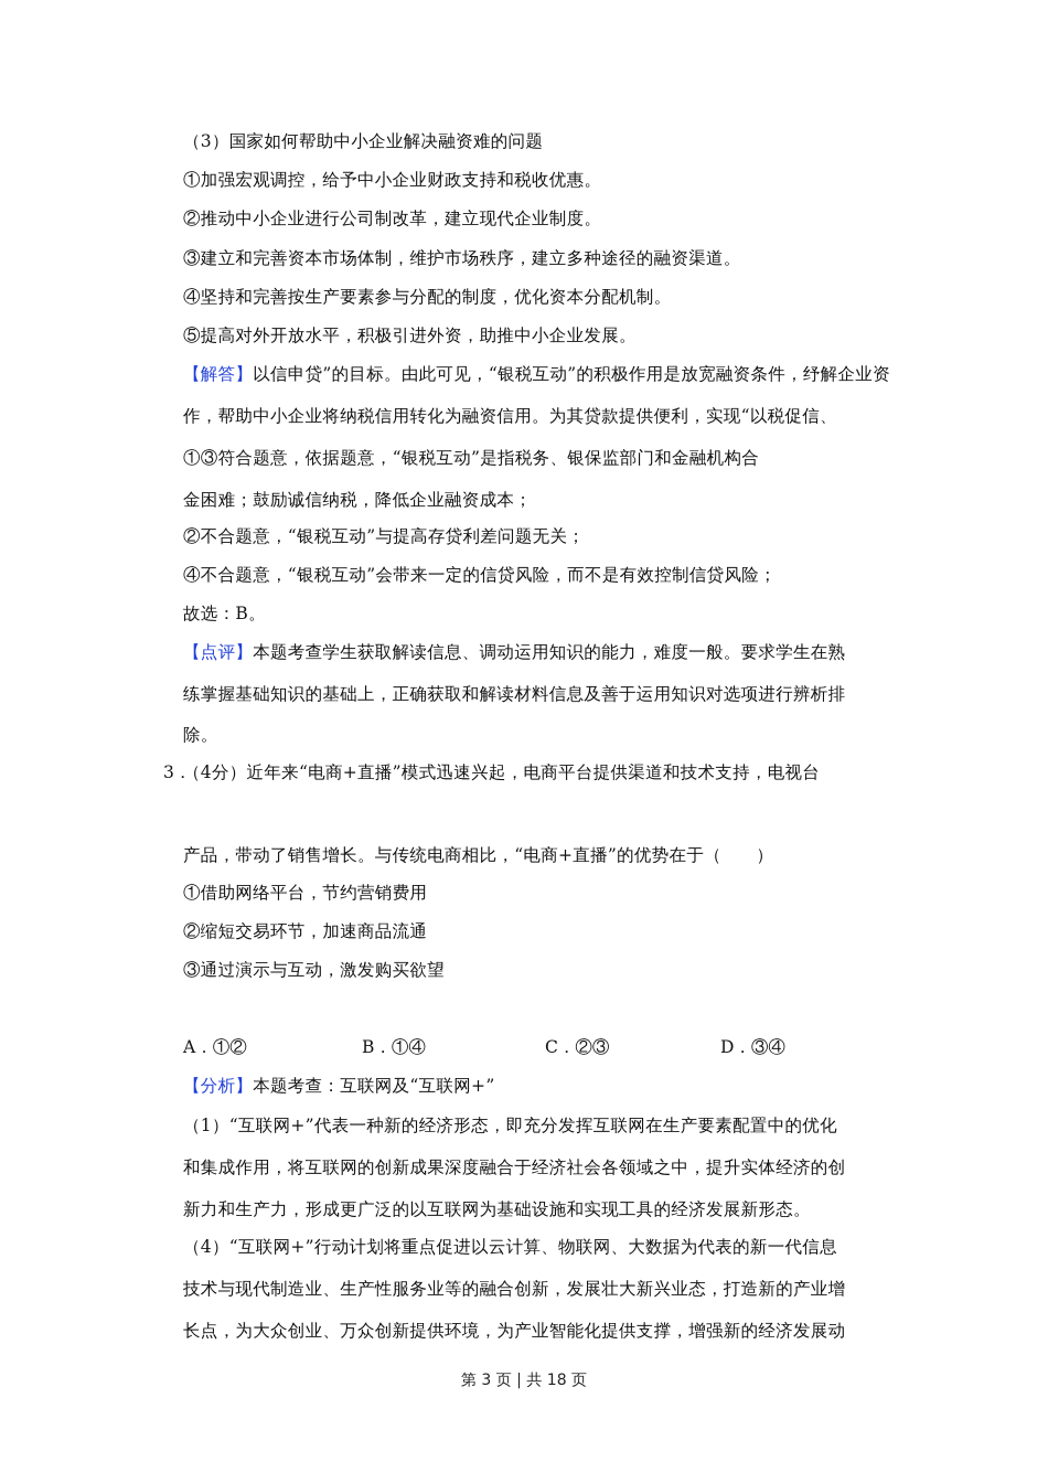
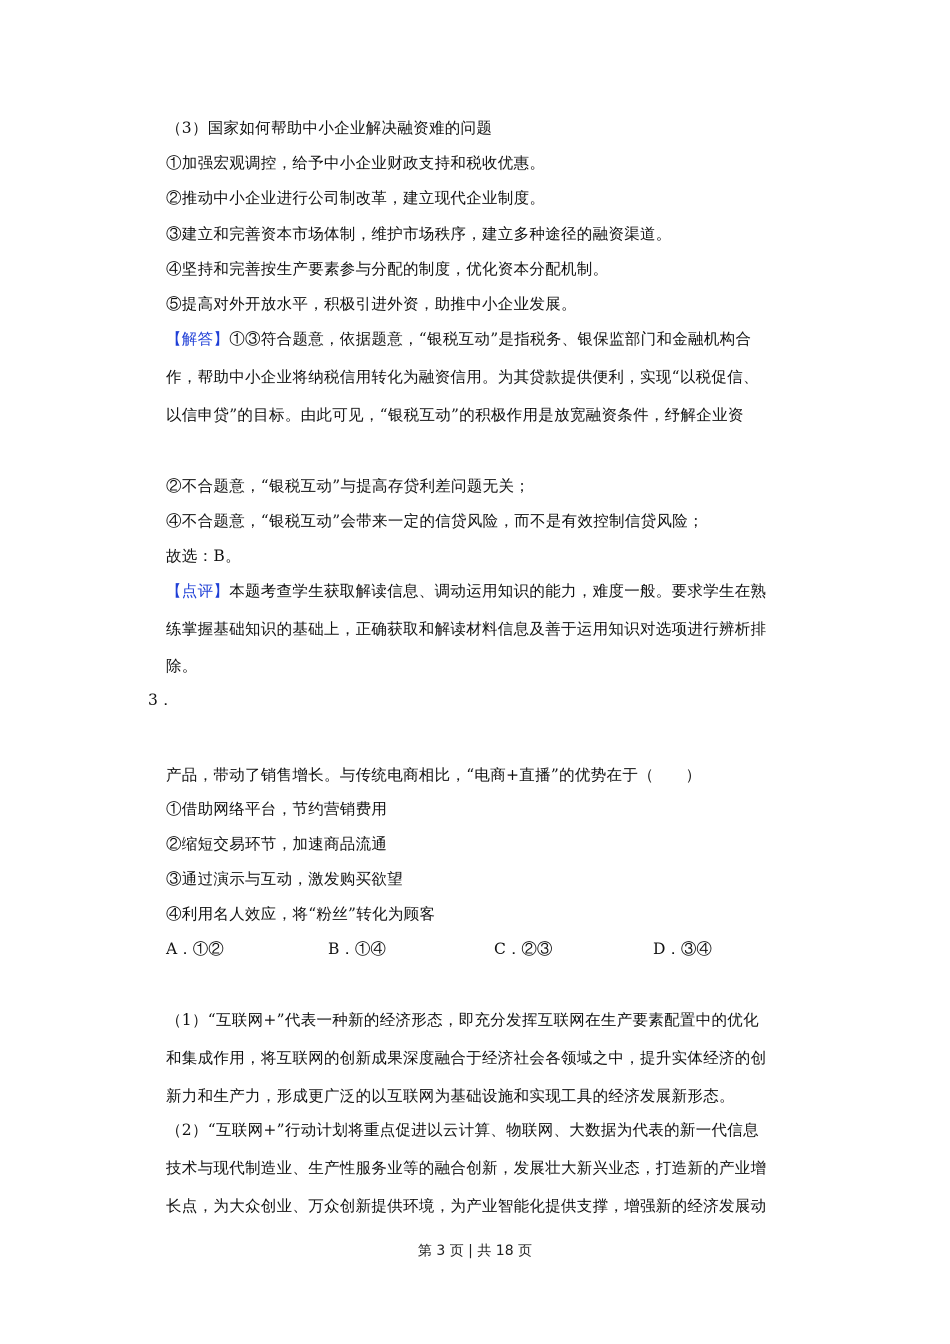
  （3）国家如何帮助中小企业解决融资难的问题
  ①加强宏观调控，给予中小企业财政支持和税收优惠。
  ②推动中小企业进行公司制改革，建立现代企业制度。
  ③建立和完善资本市场体制，维护市场秩序，建立多种途径的融资渠道。
  ④坚持和完善按生产要素参与分配的制度，优化资本分配机制。
  ⑤提高对外开放水平，积极引进外资，助推中小企业发展。
- 【解答】以信申贷”的目标。由此可见，“银税互动”的积极作用是放宽融资条件，纾解企业资
+ 【解答】①③符合题意，依据题意，“银税互动”是指税务、银保监部门和金融机构合
  作，帮助中小企业将纳税信用转化为融资信用。为其贷款提供便利，实现“以税促信、
- ①③符合题意，依据题意，“银税互动”是指税务、银保监部门和金融机构合
+ 以信申贷”的目标。由此可见，“银税互动”的积极作用是放宽融资条件，纾解企业资
- 金困难；鼓励诚信纳税，降低企业融资成本；
  ②不合题意，“银税互动”与提高存贷利差问题无关；
  ④不合题意，“银税互动”会带来一定的信贷风险，而不是有效控制信贷风险；
  故选：B。
  【点评】本题考查学生获取解读信息、调动运用知识的能力，难度一般。要求学生在熟
  练掌握基础知识的基础上，正确获取和解读材料信息及善于运用知识对选项进行辨析排
  除。
  3．
- （4分）近年来“电商+直播”模式迅速兴起，电商平台提供渠道和技术支持，电视台
  产品，带动了销售增长。与传统电商相比，“电商+直播”的优势在于（ ）
  ①借助网络平台，节约营销费用
  ②缩短交易环节，加速商品流通
  ③通过演示与互动，激发购买欲望
+ ④利用名人效应，将“粉丝”转化为顾客
  A．①②
  B．①④
  C．②③
  D．③④
- 【分析】本题考查：互联网及“互联网+”
  （1）“互联网+”代表一种新的经济形态，即充分发挥互联网在生产要素配置中的优化
  和集成作用，将互联网的创新成果深度融合于经济社会各领域之中，提升实体经济的创
  新力和生产力，形成更广泛的以互联网为基础设施和实现工具的经济发展新形态。
- （4）“互联网+”行动计划将重点促进以云计算、物联网、大数据为代表的新一代信息
+ （2）“互联网+”行动计划将重点促进以云计算、物联网、大数据为代表的新一代信息
  技术与现代制造业、生产性服务业等的融合创新，发展壮大新兴业态，打造新的产业增
  长点，为大众创业、万众创新提供环境，为产业智能化提供支撑，增强新的经济发展动
  第 3 页 | 共 18 页
